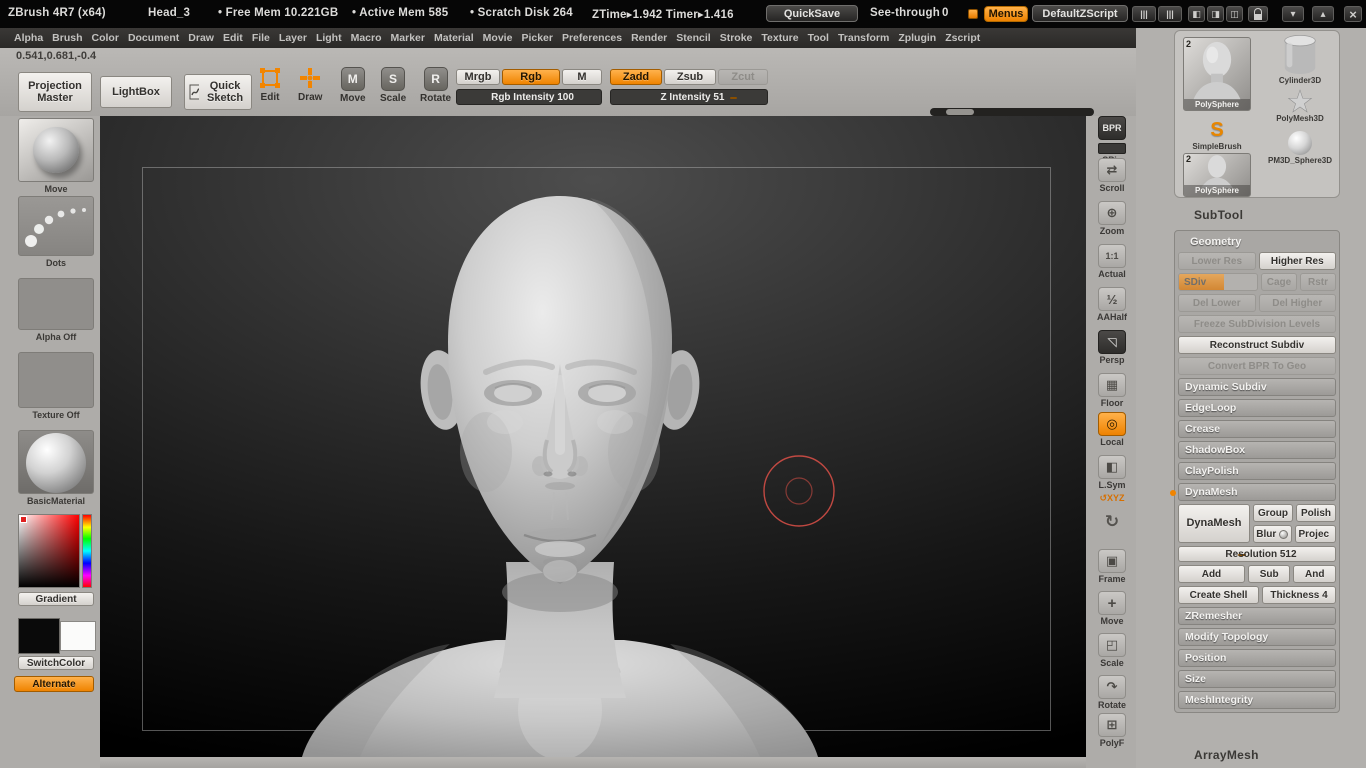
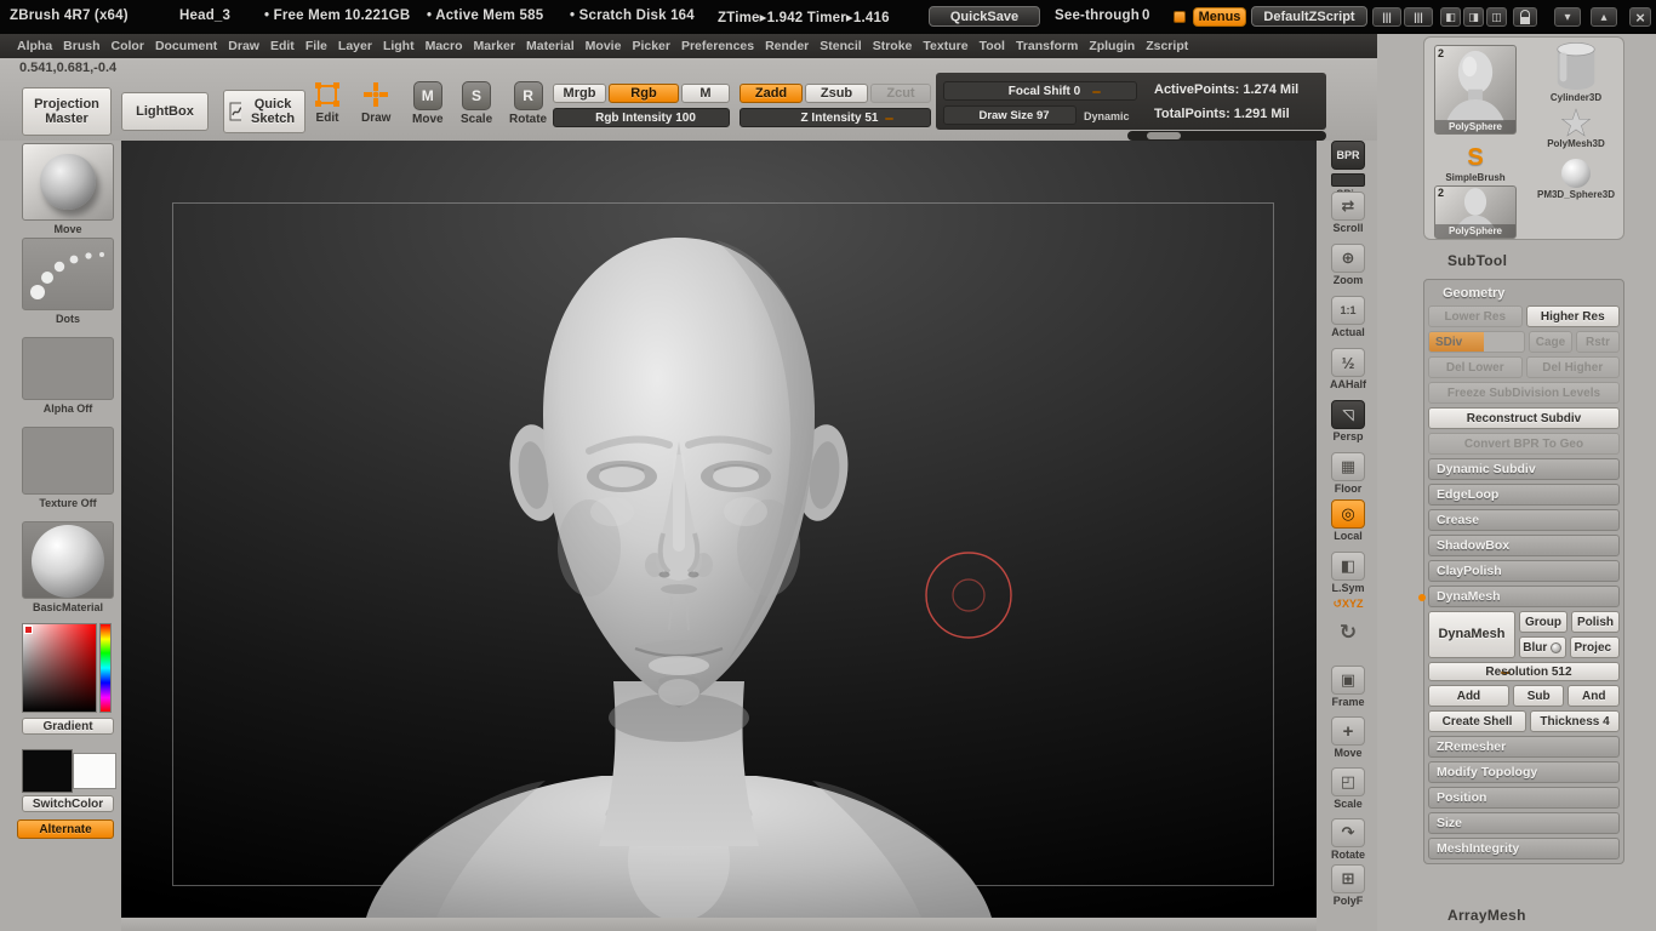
  ZBrush 4R7 (x64)
  Head_3
  • Free Mem 10.221GB
  • Active Mem 585
- • Scratch Disk 264
+ • Scratch Disk 164
  ZTime▸1.942 Timer▸1.416
  QuickSave
  See-through
  0
  Menus
  DefaultZScript
  |||
  |||
  ◧
  ◨
  ◫
  ▾
  ▴
  ×
  Alpha
  Brush
  Color
  Document
  Draw
  Edit
  File
  Layer
  Light
  Macro
  Marker
  Material
  Movie
  Picker
  Preferences
  Render
  Stencil
  Stroke
  Texture
  Tool
  Transform
  Zplugin
  Zscript
  0.541,0.681,-0.4
  Projection Master
  LightBox
  Quick Sketch
  Edit
  Draw
  M
  Move
  S
  Scale
  R
  Rotate
  Mrgb
  Rgb
  M
  Rgb Intensity 100
  Zadd
  Zsub
  Zcut
  Z Intensity 51
+ Focal Shift 0
+ Draw Size 97
+ Dynamic
+ ActivePoints: 1.274 Mil
+ TotalPoints: 1.291 Mil
  Move
  Dots
  Alpha Off
  Texture Off
  BasicMaterial
  Gradient
  SwitchColor
  Alternate
  BPR
  ⇄
  Scroll
  ⊕
  Zoom
  1:1
  Actual
  ½
  AAHalf
  ◹
  Persp
  ▦
  Floor
  ◎
  Local
  ◧
  L.Sym
  ↺XYZ
  ↻
  ▣
  Frame
  +
  Move
  ◰
  Scale
  ↷
  Rotate
  ⊞
  PolyF
  2
  PolySphere
  Cylinder3D
  PolyMesh3D
  S
  SimpleBrush
  PM3D_Sphere3D
  2
  PolySphere
  SubTool
  Geometry
  Lower Res
  Higher Res
  SDiv
  Cage
  Rstr
  Del Lower
  Del Higher
  Freeze SubDivision Levels
  Reconstruct Subdiv
  Convert BPR To Geo
  Dynamic Subdiv
  EdgeLoop
  Crease
  ShadowBox
  ClayPolish
  DynaMesh
  DynaMesh
  Group
  Polish
  Blur
  Projec
  Resolution 512
  Add
  Sub
  And
  Create Shell
  Thickness 4
  ZRemesher
  Modify Topology
  Position
  Size
  MeshIntegrity
  ArrayMesh
